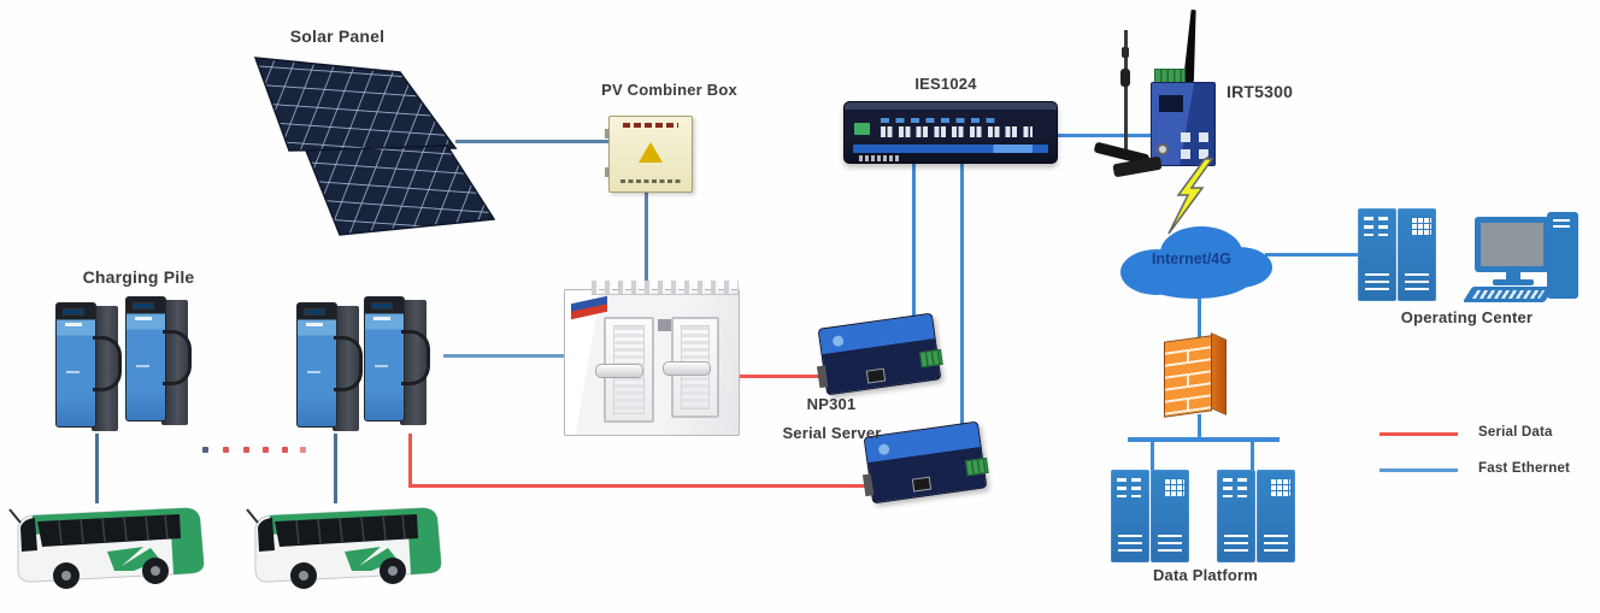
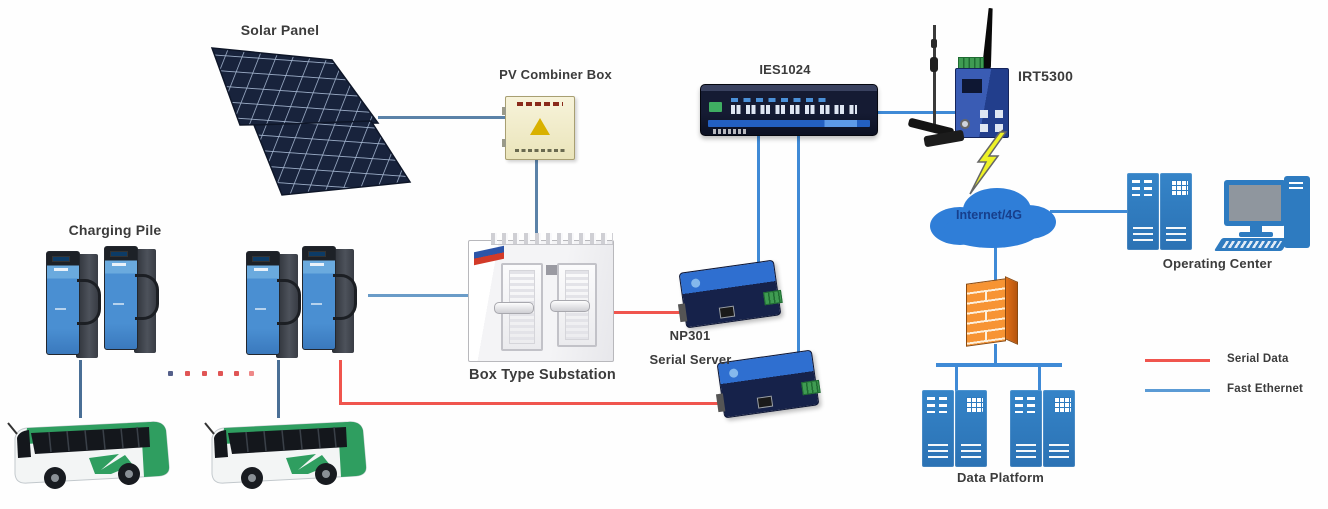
  Solar Panel
  PV Combiner Box
  IES1024
  IRT5300
  Internet/4G
  Operating Center
  Data Platform
+ Box Type Substation
  NP301
  Serial Server
  Charging Pile
  Serial Data
  Fast Ethernet
